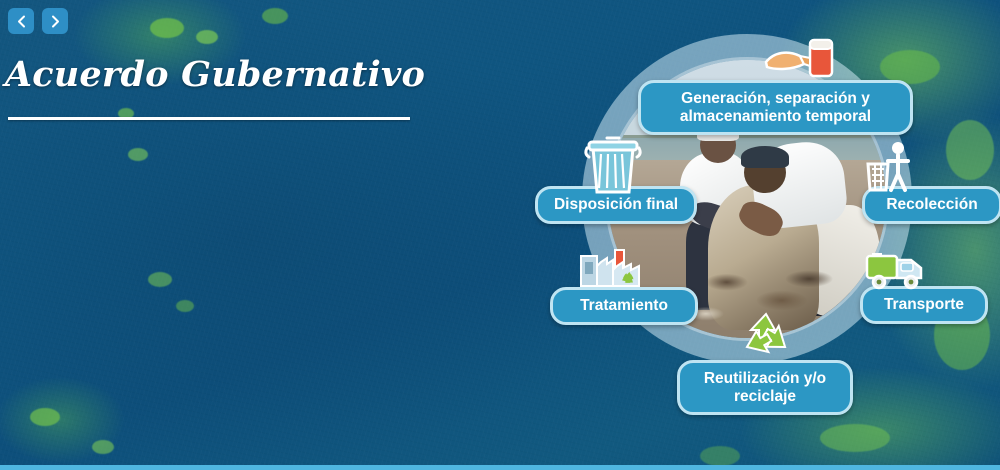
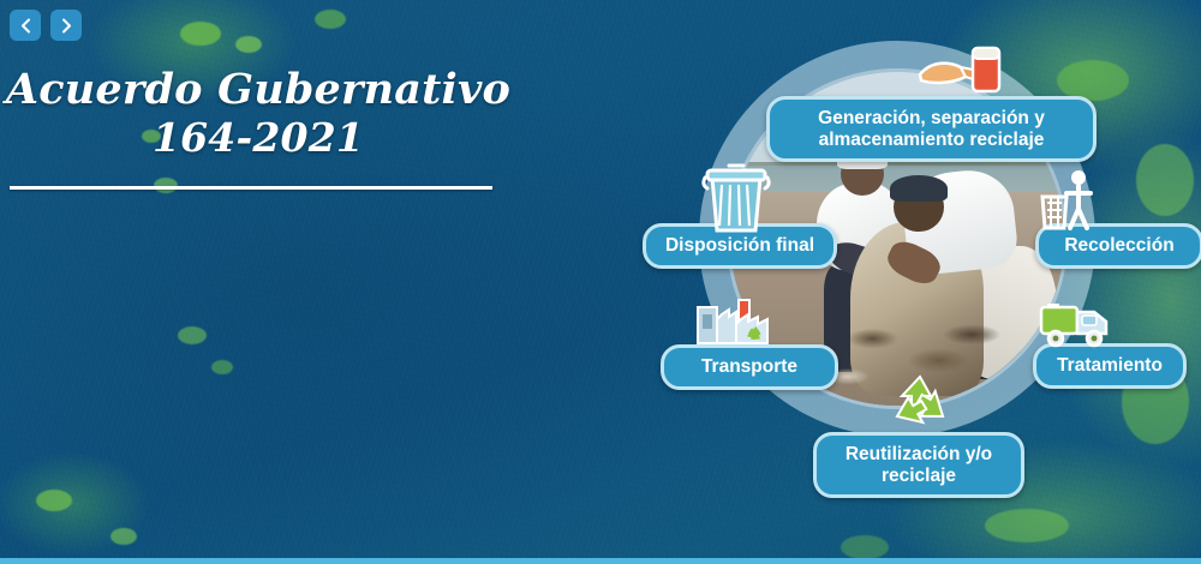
  Acuerdo Gubernativo
+ 164-2021
- Generación, separación y almacenamiento temporal
+ Generación, separación y almacenamiento reciclaje
  Recolección
- Transporte
+ Tratamiento
  Reutilización y/o reciclaje
- Tratamiento
+ Transporte
  Disposición final
